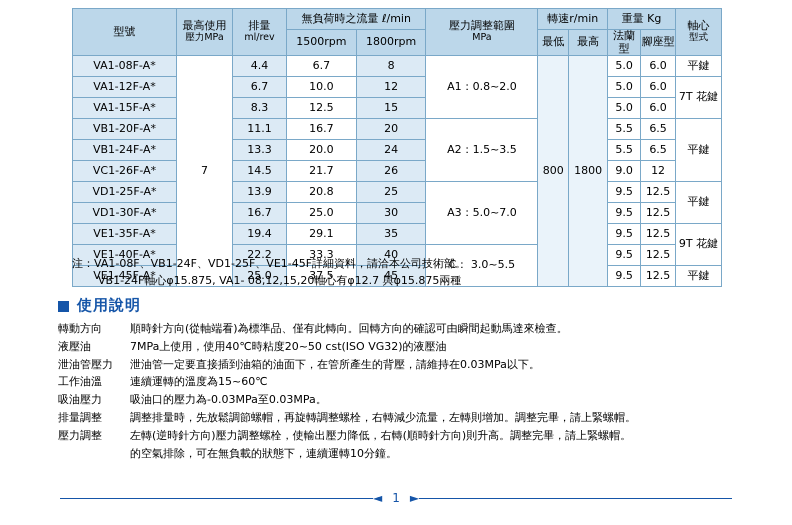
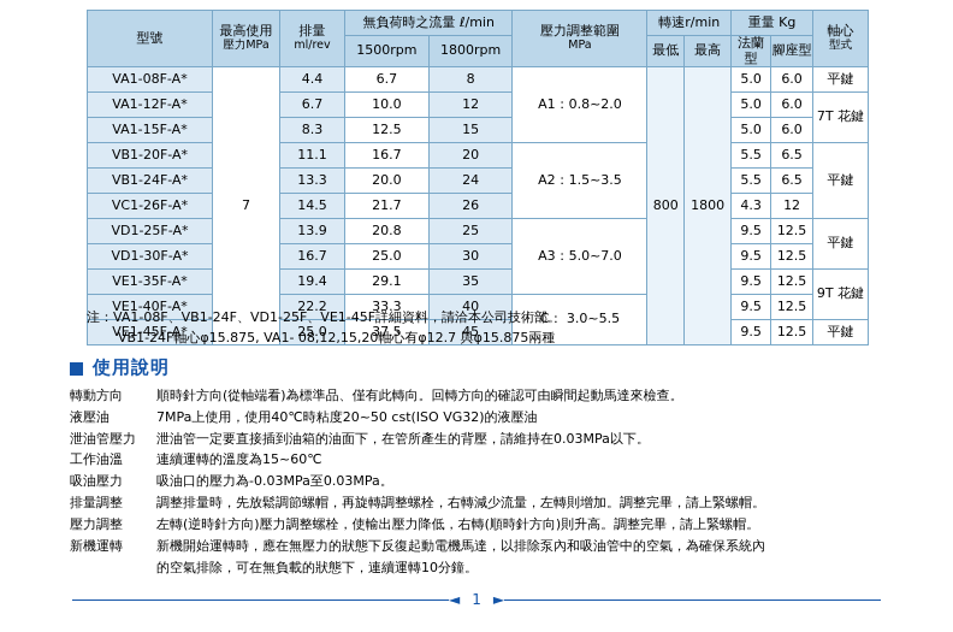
  型號	最高使用 壓力MPa	排量 ml/rev	無負荷時之流量 ℓ/min	壓力調整範圍 MPa	轉速r/min	重量 Kg	軸心 型式
  1500rpm	1800rpm	最低	最高	法蘭型	腳座型
  VA1-08F-A*	7	4.4	6.7	8	A1：0.8~2.0	800	1800	5.0	6.0	平鍵
  VA1-12F-A*	6.7	10.0	12	5.0	6.0	7T 花鍵
  VA1-15F-A*	8.3	12.5	15	5.0	6.0
  VB1-20F-A*	11.1	16.7	20	A2：1.5~3.5	5.5	6.5	平鍵
  VB1-24F-A*	13.3	20.0	24	5.5	6.5
- VC1-26F-A*	14.5	21.7	26	9.0	12
+ VC1-26F-A*	14.5	21.7	26	4.3	12
  VD1-25F-A*	13.9	20.8	25	A3：5.0~7.0	9.5	12.5	平鍵
  VD1-30F-A*	16.7	25.0	30	9.5	12.5
  VE1-35F-A*	19.4	29.1	35	9.5	12.5	9T 花鍵
  VE1-40F-A*	22.2	33.3	40	C： 3.0~5.5	9.5	12.5
  VE1-45F-A*	25.0	37.5	45	9.5	12.5	平鍵
  注：VA1-08F、VB1-24F、VD1-25F、VE1-45F詳細資料，請洽本公司技術部。
  VB1-24F軸心φ15.875, VA1- 08,12,15,20軸心有φ12.7 與φ15.875兩種
  使用說明
  轉動方向
  順時針方向(從軸端看)為標準品、僅有此轉向。回轉方向的確認可由瞬間起動馬達來檢查。
  液壓油
  7MPa上使用，使用40℃時粘度20~50 cst(ISO VG32)的液壓油
  泄油管壓力
  泄油管一定要直接插到油箱的油面下，在管所產生的背壓，請維持在0.03MPa以下。
  工作油溫
  連續運轉的溫度為15~60℃
  吸油壓力
  吸油口的壓力為-0.03MPa至0.03MPa。
  排量調整
  調整排量時，先放鬆調節螺帽，再旋轉調整螺栓，右轉減少流量，左轉則增加。調整完畢，請上緊螺帽。
  壓力調整
  左轉(逆時針方向)壓力調整螺栓，使輸出壓力降低，右轉(順時針方向)則升高。調整完畢，請上緊螺帽。
+ 新機運轉
+ 新機開始運轉時，應在無壓力的狀態下反復起動電機馬達，以排除泵內和吸油管中的空氣，為確保系統內
  的空氣排除，可在無負載的狀態下，連續運轉10分鐘。
  ◄
  1
  ►
